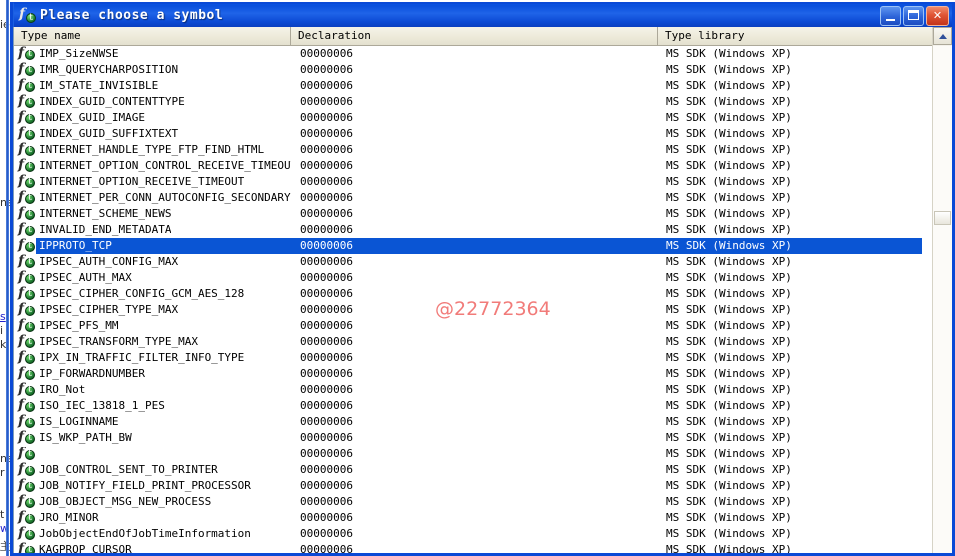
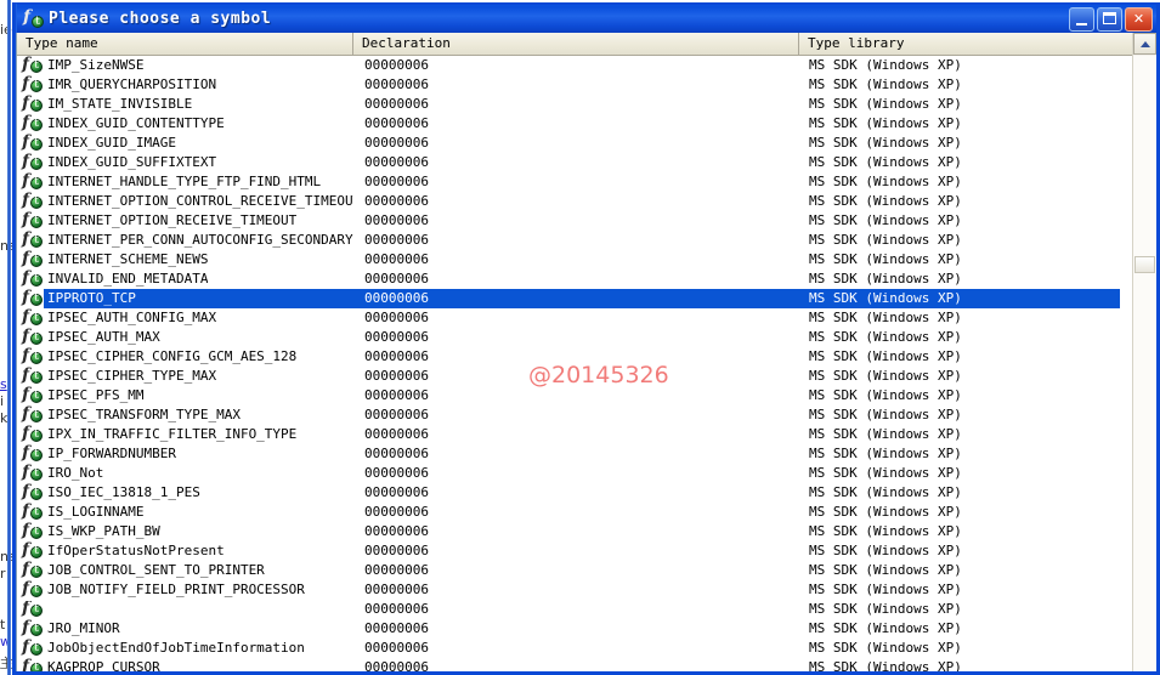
  s
  i
  k
  r
  t
  w
  f
  Please choose a symbol
  ✕
  Type name
  Declaration
  Type library
  f
  IMP_SizeNWSE
  00000006
  MS SDK (Windows XP)
  f
  IMR_QUERYCHARPOSITION
  00000006
  MS SDK (Windows XP)
  f
  IM_STATE_INVISIBLE
  00000006
  MS SDK (Windows XP)
  f
  INDEX_GUID_CONTENTTYPE
  00000006
  MS SDK (Windows XP)
  f
  INDEX_GUID_IMAGE
  00000006
  MS SDK (Windows XP)
  f
  INDEX_GUID_SUFFIXTEXT
  00000006
  MS SDK (Windows XP)
  f
  INTERNET_HANDLE_TYPE_FTP_FIND_HTML
  00000006
  MS SDK (Windows XP)
  f
  INTERNET_OPTION_CONTROL_RECEIVE_TIMEOU
  00000006
  MS SDK (Windows XP)
  f
  INTERNET_OPTION_RECEIVE_TIMEOUT
  00000006
  MS SDK (Windows XP)
  f
  INTERNET_PER_CONN_AUTOCONFIG_SECONDARY
  00000006
  MS SDK (Windows XP)
  f
  INTERNET_SCHEME_NEWS
  00000006
  MS SDK (Windows XP)
  f
  INVALID_END_METADATA
  00000006
  MS SDK (Windows XP)
  f
  IPPROTO_TCP
  00000006
  MS SDK (Windows XP)
  f
  IPSEC_AUTH_CONFIG_MAX
  00000006
  MS SDK (Windows XP)
  f
  IPSEC_AUTH_MAX
  00000006
  MS SDK (Windows XP)
  f
  IPSEC_CIPHER_CONFIG_GCM_AES_128
  00000006
  MS SDK (Windows XP)
  f
  IPSEC_CIPHER_TYPE_MAX
  00000006
  MS SDK (Windows XP)
  f
  IPSEC_PFS_MM
  00000006
  MS SDK (Windows XP)
  f
  IPSEC_TRANSFORM_TYPE_MAX
  00000006
  MS SDK (Windows XP)
  f
  IPX_IN_TRAFFIC_FILTER_INFO_TYPE
  00000006
  MS SDK (Windows XP)
  f
  IP_FORWARDNUMBER
  00000006
  MS SDK (Windows XP)
  f
  IRO_Not
  00000006
  MS SDK (Windows XP)
  f
  ISO_IEC_13818_1_PES
  00000006
  MS SDK (Windows XP)
  f
  IS_LOGINNAME
  00000006
  MS SDK (Windows XP)
  f
  IS_WKP_PATH_BW
  00000006
  MS SDK (Windows XP)
  f
+ IfOperStatusNotPresent
  00000006
  MS SDK (Windows XP)
  f
  JOB_CONTROL_SENT_TO_PRINTER
  00000006
  MS SDK (Windows XP)
  f
  JOB_NOTIFY_FIELD_PRINT_PROCESSOR
  00000006
  MS SDK (Windows XP)
  f
- JOB_OBJECT_MSG_NEW_PROCESS
  00000006
  MS SDK (Windows XP)
  f
  JRO_MINOR
  00000006
  MS SDK (Windows XP)
  f
  JobObjectEndOfJobTimeInformation
  00000006
  MS SDK (Windows XP)
  f
  KAGPROP_CURSOR
  00000006
  MS SDK (Windows XP)
- @22772364
+ @20145326
